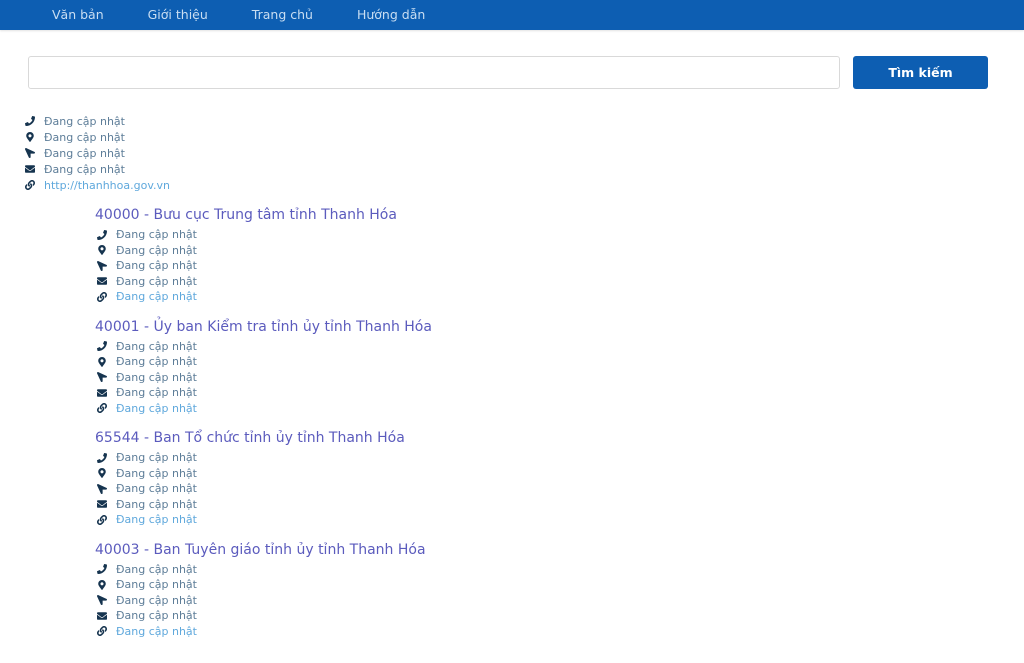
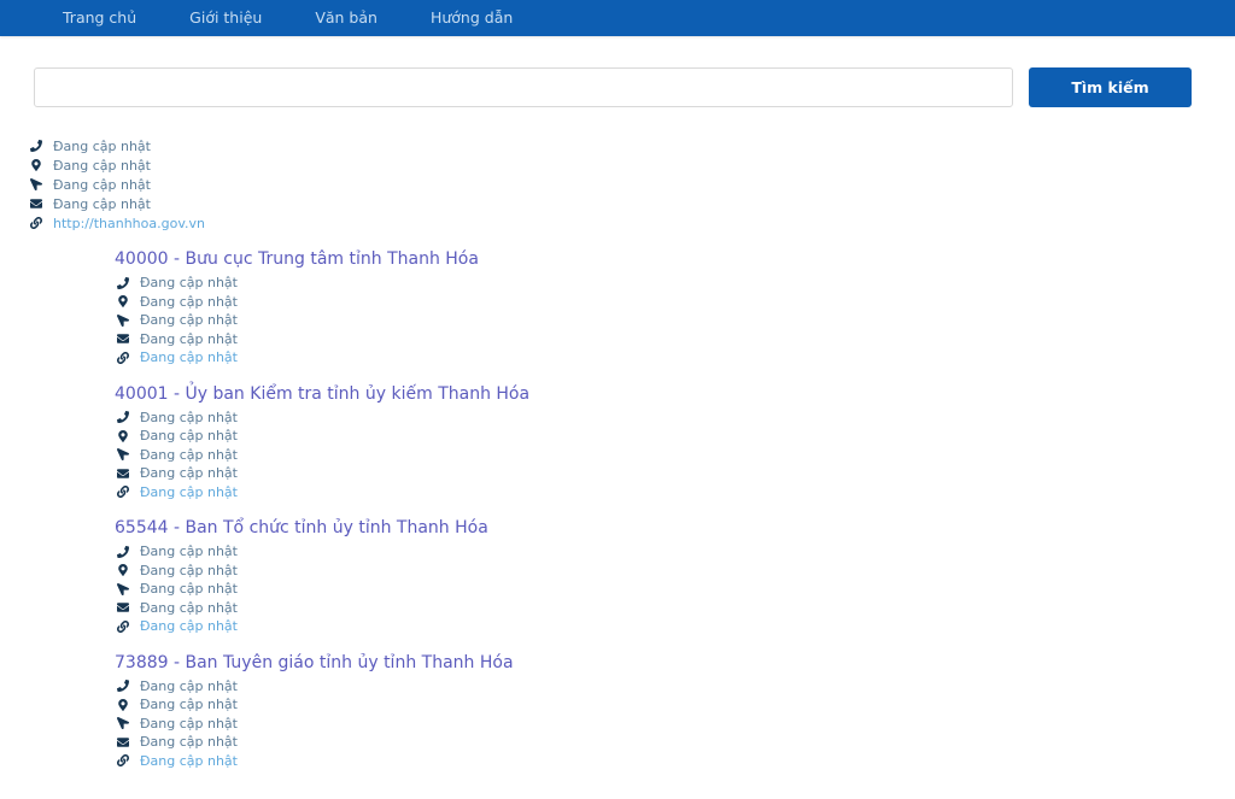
- Văn bản
+ Trang chủ
  Giới thiệu
- Trang chủ
+ Văn bản
  Hướng dẫn
  Tìm kiếm
  Đang cập nhật
  Đang cập nhật
  Đang cập nhật
  Đang cập nhật
  http://thanhhoa.gov.vn
  40000 - Bưu cục Trung tâm tỉnh Thanh Hóa
  Đang cập nhật
  Đang cập nhật
  Đang cập nhật
  Đang cập nhật
  Đang cập nhật
- 40001 - Ủy ban Kiểm tra tỉnh ủy tỉnh Thanh Hóa
+ 40001 - Ủy ban Kiểm tra tỉnh ủy kiếm Thanh Hóa
  Đang cập nhật
  Đang cập nhật
  Đang cập nhật
  Đang cập nhật
  Đang cập nhật
  65544 - Ban Tổ chức tỉnh ủy tỉnh Thanh Hóa
  Đang cập nhật
  Đang cập nhật
  Đang cập nhật
  Đang cập nhật
  Đang cập nhật
- 40003 - Ban Tuyên giáo tỉnh ủy tỉnh Thanh Hóa
+ 73889 - Ban Tuyên giáo tỉnh ủy tỉnh Thanh Hóa
  Đang cập nhật
  Đang cập nhật
  Đang cập nhật
  Đang cập nhật
  Đang cập nhật
